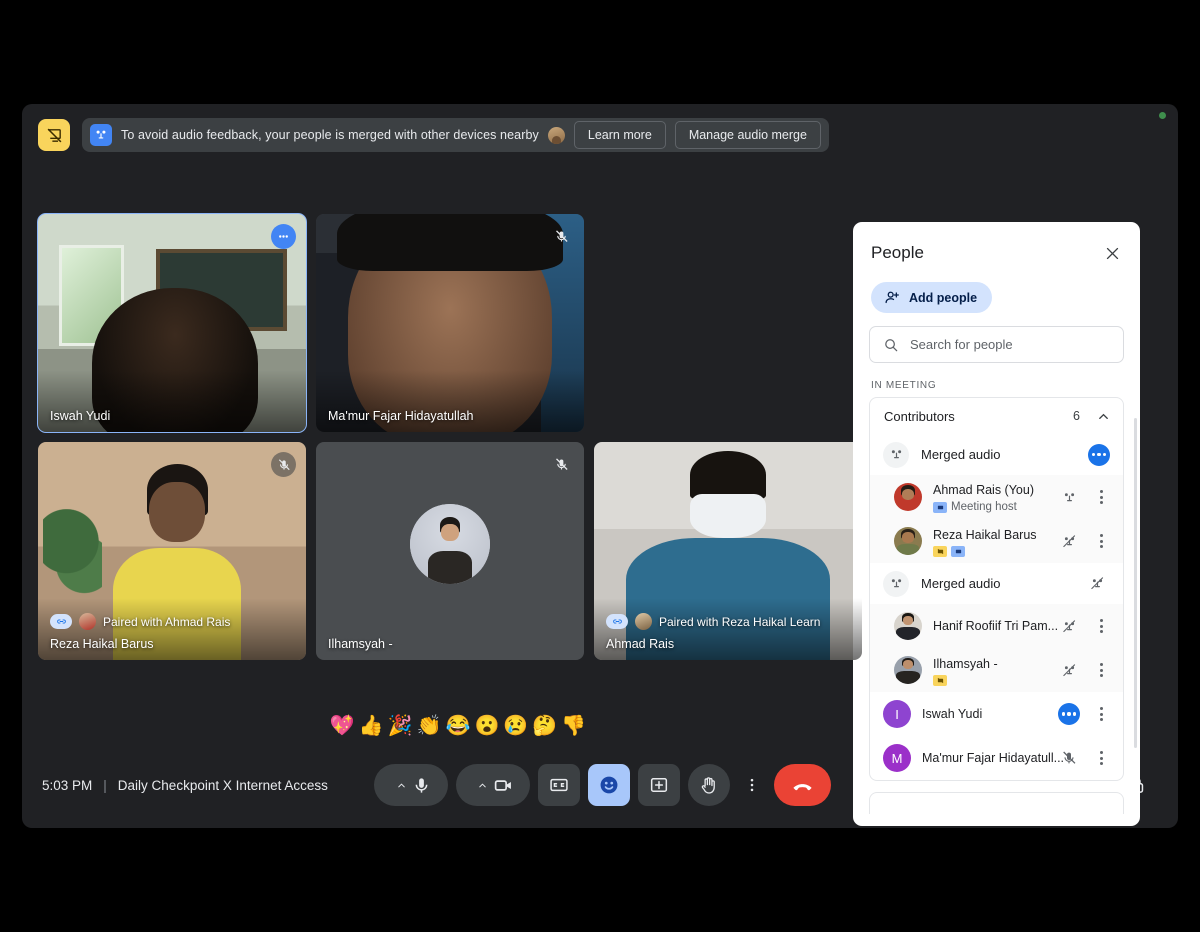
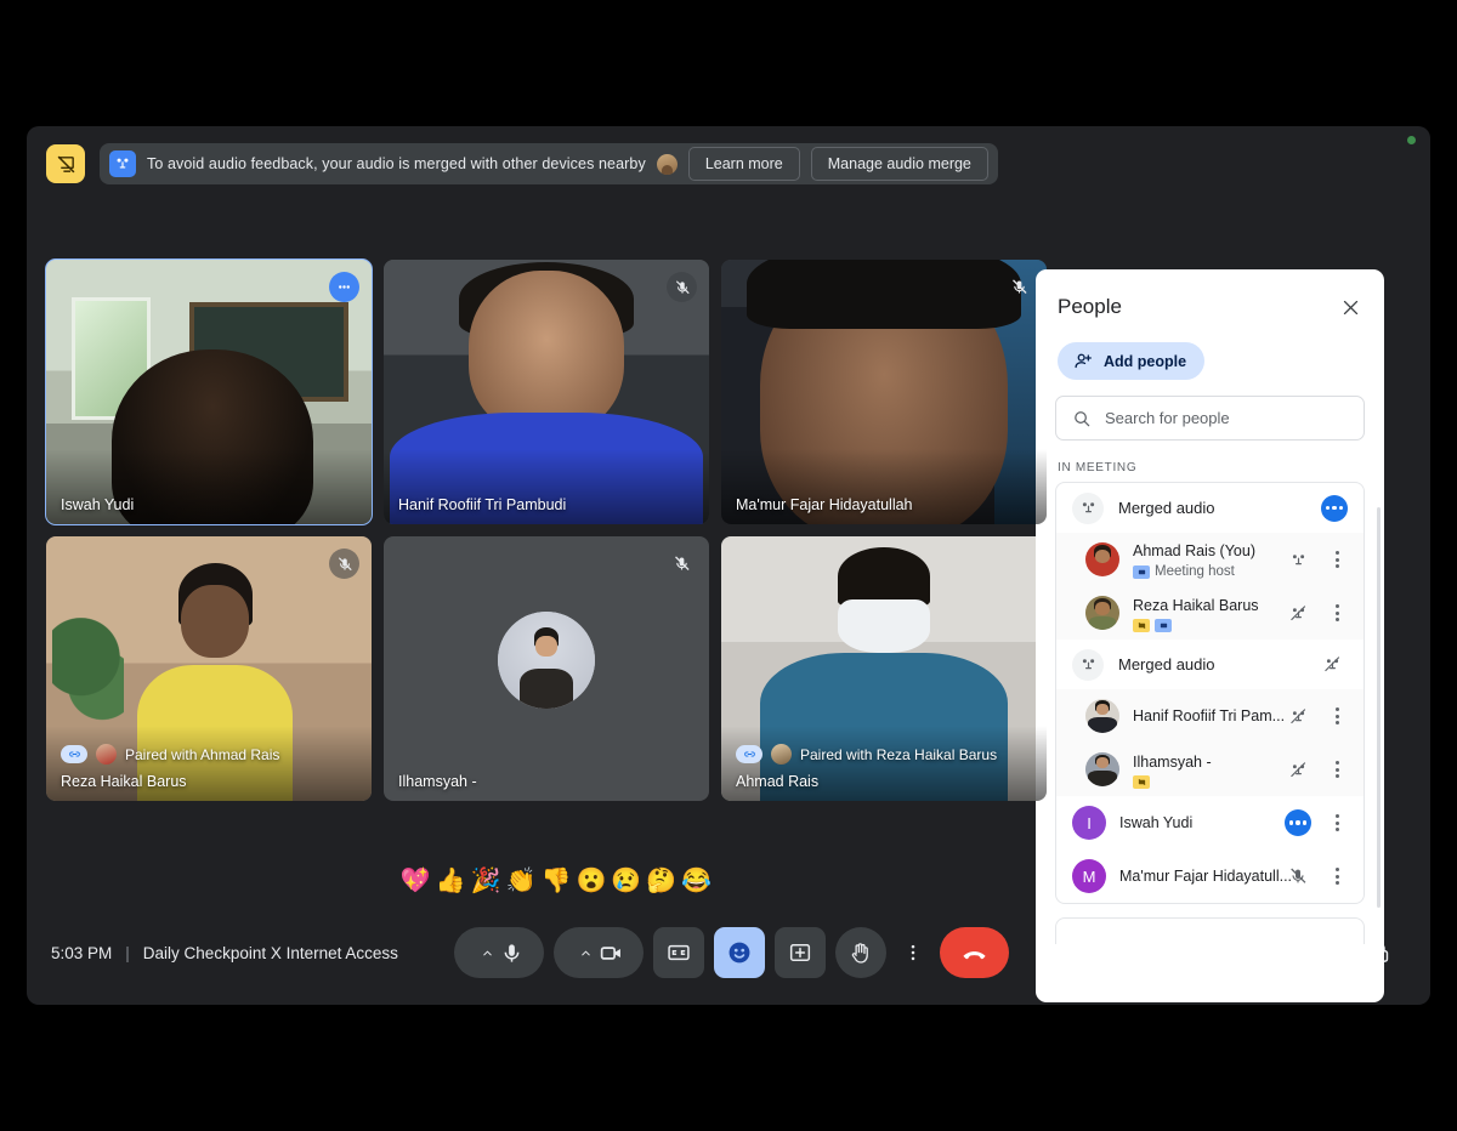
- To avoid audio feedback, your people is merged with other devices nearby
+ To avoid audio feedback, your audio is merged with other devices nearby
  Learn more
  Manage audio merge
  Iswah Yudi
+ Hanif Roofiif Tri Pambudi
  Ma'mur Fajar Hidayatullah
  Paired with Ahmad Rais
  Reza Haikal Barus
  Ilhamsyah -
- Paired with Reza Haikal Learn
+ Paired with Reza Haikal Barus
  Ahmad Rais
  💖
  👍
  🎉
  👏
- 😂
+ 👎
  😮
  😢
  🤔
- 👎
+ 😂
  5:03 PM
  |
  Daily Checkpoint X Internet Access
  People
  Add people
  Search for people
  IN MEETING
- Contributors
- 6
  Merged audio
  Ahmad Rais (You)
  Meeting host
  Reza Haikal Barus
  Merged audio
  Hanif Roofiif Tri Pam...
  Ilhamsyah -
  I
  Iswah Yudi
  M
  Ma'mur Fajar Hidayatull...
